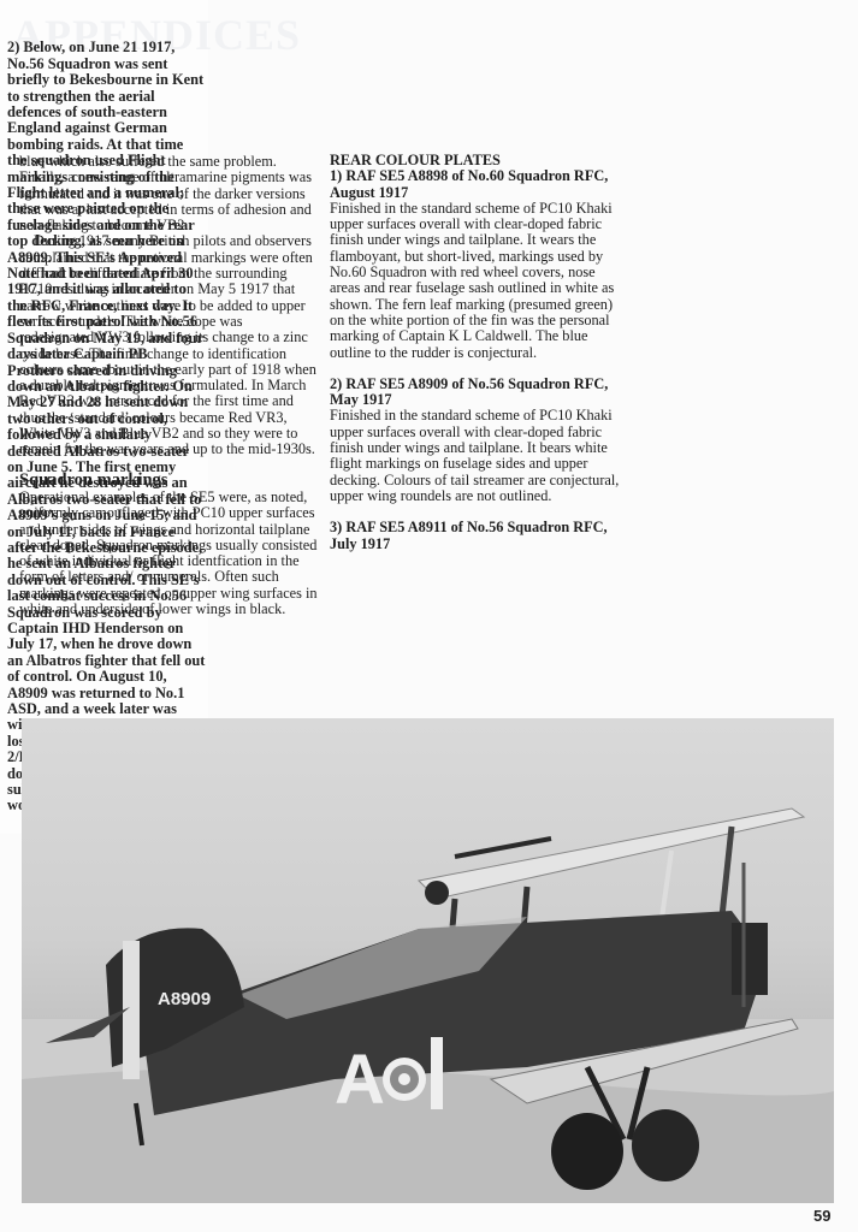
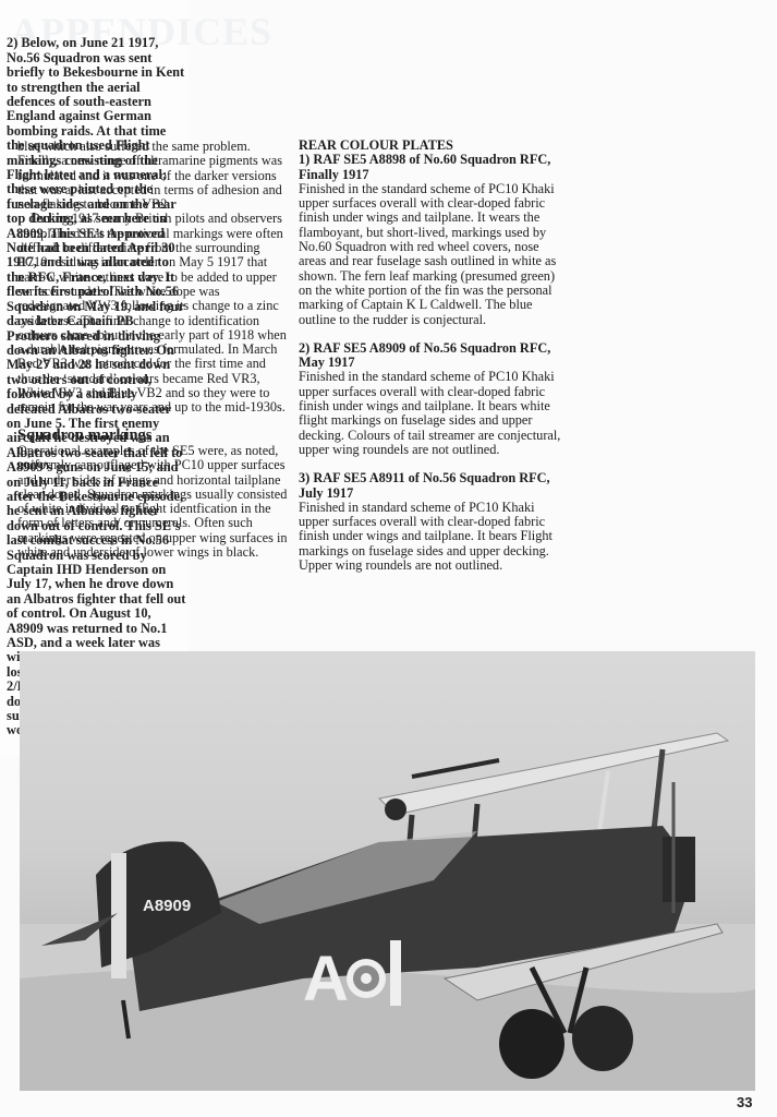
  APPENDICES
  blue which also suffered the same problem. Finally, a new range of ultramarine pigments was formulated and it was one of the darker versions that was at last accepted in terms of adhesion and non-flaking to become VB2.
  During 1917 many British pilots and observers complained that the national markings were often difficult to differentiate from the surrounding PC10 resulting in an order on May 5 1917 that narrow white outlines were to be added to upper surface roundels. The white dope was redesignated VW3 following its change to a zinc oxide base. The final change to identification colours came about in the early part of 1918 when a durable red pigment was formulated. In March Red VR3 was introduced for the first time and thus the ‘standard’ colours became Red VR3, White VW3 and Blue VB2 and so they were to remain for the war years and up to the mid-1930s.
  Squadron markings
  Operational examples of the SE5 were, as noted, uniformly camouflaged with PC10 upper surfaces and under sides of wings and horizontal tailplane clear-doped. Squadron markings usually consisted of white individual or flight identfication in the form of letters and/ or numerals. Often such markings were repeated on upper wing surfaces in white and underside of lower wings in black.
  REAR COLOUR PLATES
- 1) RAF SE5 A8898 of No.60 Squadron RFC, August 1917
+ 1) RAF SE5 A8898 of No.60 Squadron RFC, Finally 1917
  Finished in the standard scheme of PC10 Khaki upper surfaces overall with clear-doped fabric finish under wings and tailplane. It wears the flamboyant, but short-lived, markings used by No.60 Squadron with red wheel covers, nose areas and rear fuselage sash outlined in white as shown. The fern leaf marking (presumed green) on the white portion of the fin was the personal marking of Captain K L Caldwell. The blue outline to the rudder is conjectural.
  2) RAF SE5 A8909 of No.56 Squadron RFC, May 1917
  Finished in the standard scheme of PC10 Khaki upper surfaces overall with clear-doped fabric finish under wings and tailplane. It bears white flight markings on fuselage sides and upper decking. Colours of tail streamer are conjectural, upper wing roundels are not outlined.
  3) RAF SE5 A8911 of No.56 Squadron RFC, July 1917
+ Finished in standard scheme of PC10 Khaki upper surfaces overall with clear-doped fabric finish under wings and tailplane. It bears Flight markings on fuselage sides and upper decking. Upper wing roundels are not outlined.
  2) Below, on June 21 1917, No.56 Squadron was sent briefly to Bekesbourne in Kent to strengthen the aerial defences of south-eastern England against German bombing raids. At that time the squadron used Flight markings consisting of the Flight letter and a numeral; these were painted on the fuselage sides and on the rear top decking, as seen here on A8909. This SE’s Approved Note had been dated April 30 1917, and it was allocated to the RFC, France, next day. It flew its first patrol with No.56 Squadron on May 19, and four days later Captain PB Prothero shared in driving down an Albatros fighter. On May 27 and 28 he sent down two others out of control, followed by a similarly defeated Albatros two-seater on June 5. The first enemy aircraft he destroyed was an Albatros two-seater that fell to A8909’s guns on June 15; and on July 11, back in France after the Bekesbourne episode, he sent an Albatros fighter down out of control. This SE’s last combat success in No.56 Squadron was scored by Captain IHD Henderson on July 17, when he drove down an Albatros fighter that fell out of control. On August 10, A8909 was returned to No.1 ASD, and a week later was wi lo 2/ do su w
  A8909
  A
- 59
+ 33
